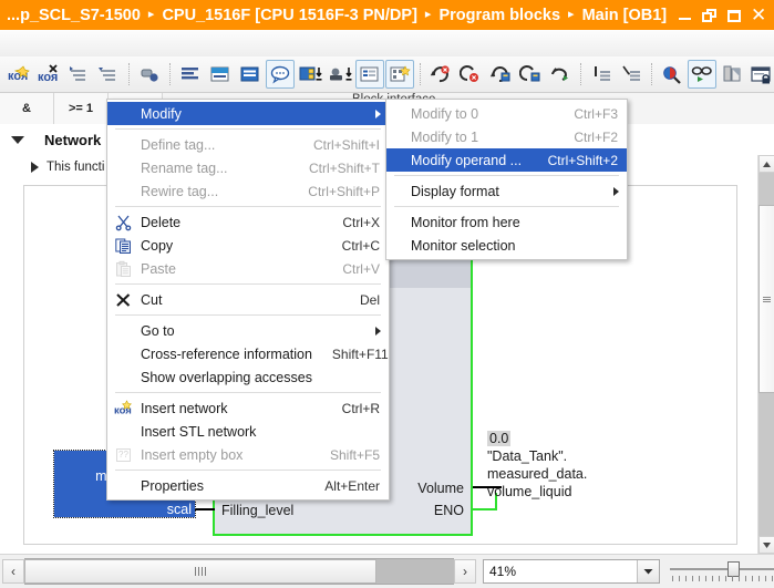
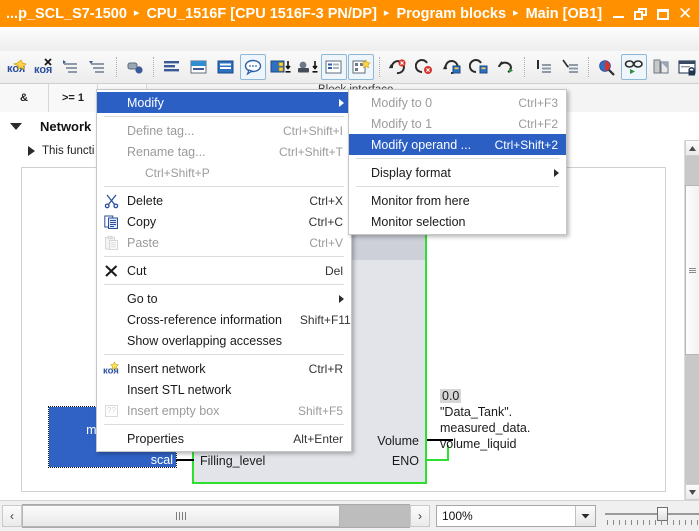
  ...p_SCL_S7-1500
  ▸
  CPU_1516F [CPU 1516F-3 PN/DP]
  ▸
  Program blocks
  ▸
  Main [OB1]
  ✕
  коя
  коя
  &
  >= 1
  Network
  This functi
  Filling_level
  Volume
  ENO
  scal
  0.0
  "Data_Tank".
  measured_data.
  volume_liquid
  ‹
  ›
- 41%
+ 100%
  Modify
  Define tag...
  Ctrl+Shift+I
  Rename tag...
  Ctrl+Shift+T
- Rewire tag...
  Ctrl+Shift+P
  Delete
  Ctrl+X
  Copy
  Ctrl+C
  Paste
  Ctrl+V
  Cut
  Del
  Go to
  Cross-reference information
  Shift+F11
  Show overlapping accesses
  коя
  Insert network
  Ctrl+R
  Insert STL network
  ??
  Insert empty box
  Shift+F5
  Properties
  Alt+Enter
  Modify to 0
  Ctrl+F3
  Modify to 1
  Ctrl+F2
  Modify operand ...
  Ctrl+Shift+2
  Display format
  Monitor from here
  Monitor selection
